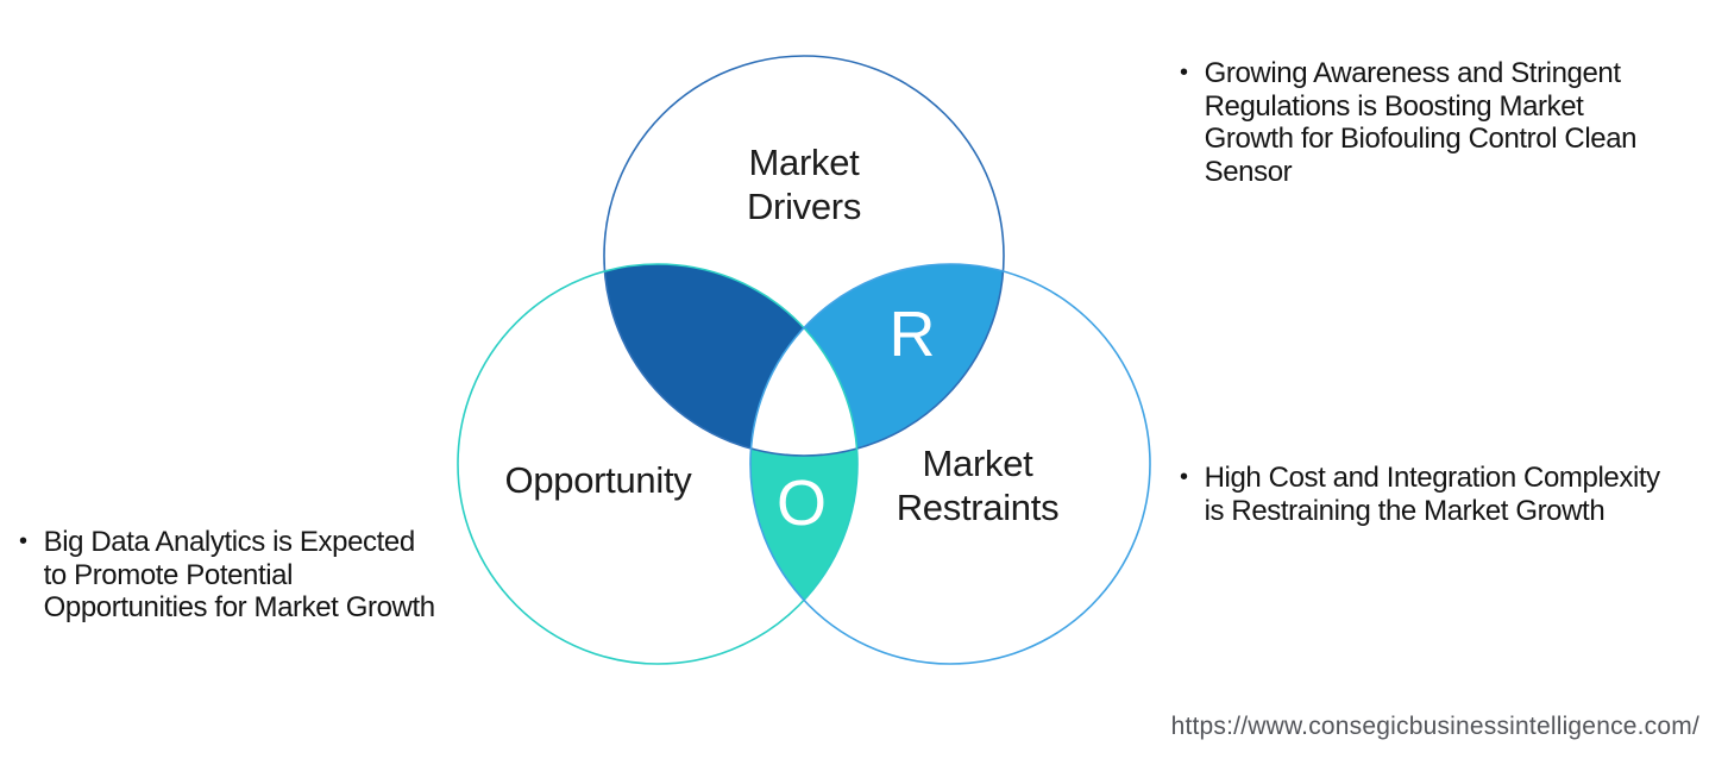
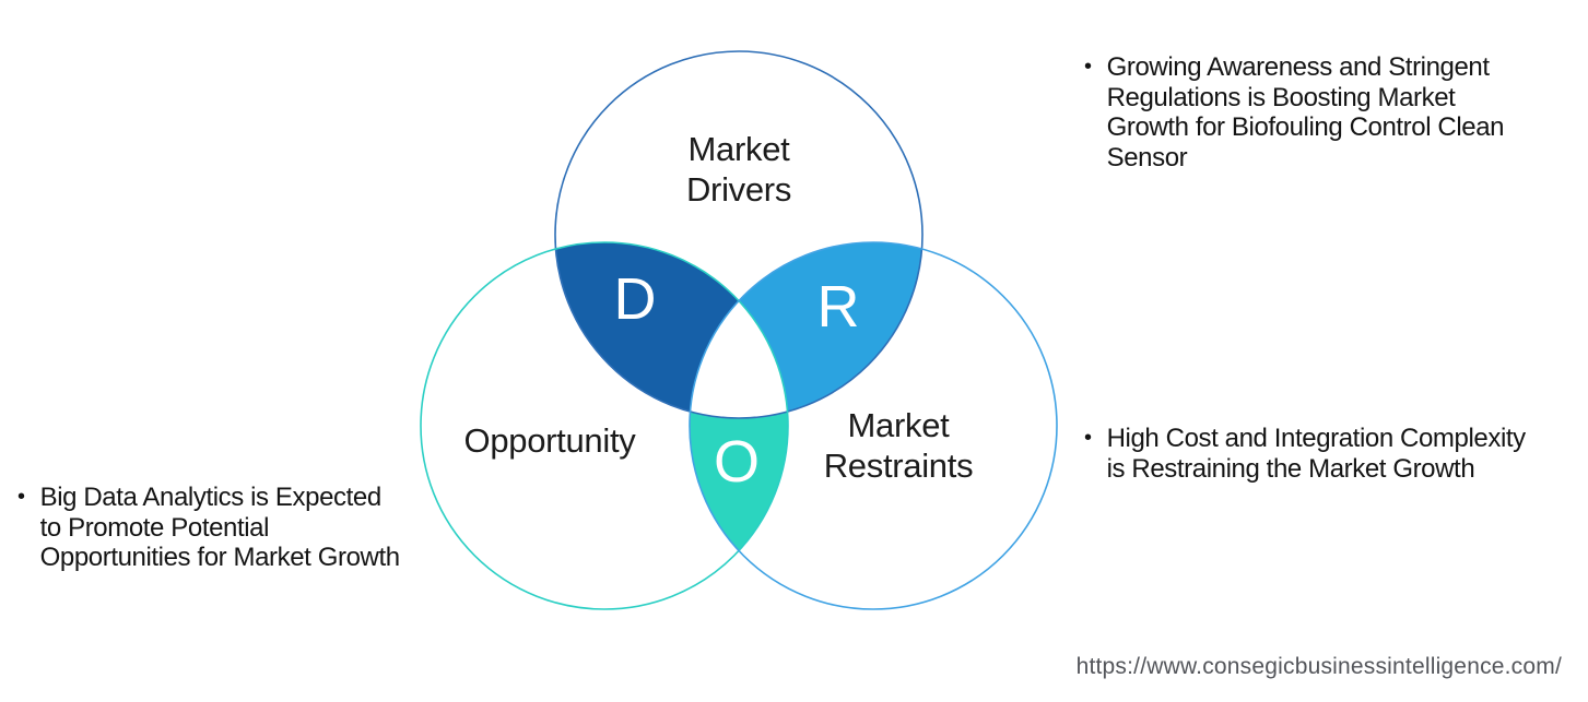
  Market
  Drivers
  Opportunity
  Market
  Restraints
+ D
  R
  O
  •
  Growing Awareness and Stringent
  Regulations is Boosting Market
  Growth for Biofouling Control Clean
  Sensor
  •
  High Cost and Integration Complexity
  is Restraining the Market Growth
  •
  Big Data Analytics is Expected
  to Promote Potential
  Opportunities for Market Growth
  https://www.consegicbusinessintelligence.com/
